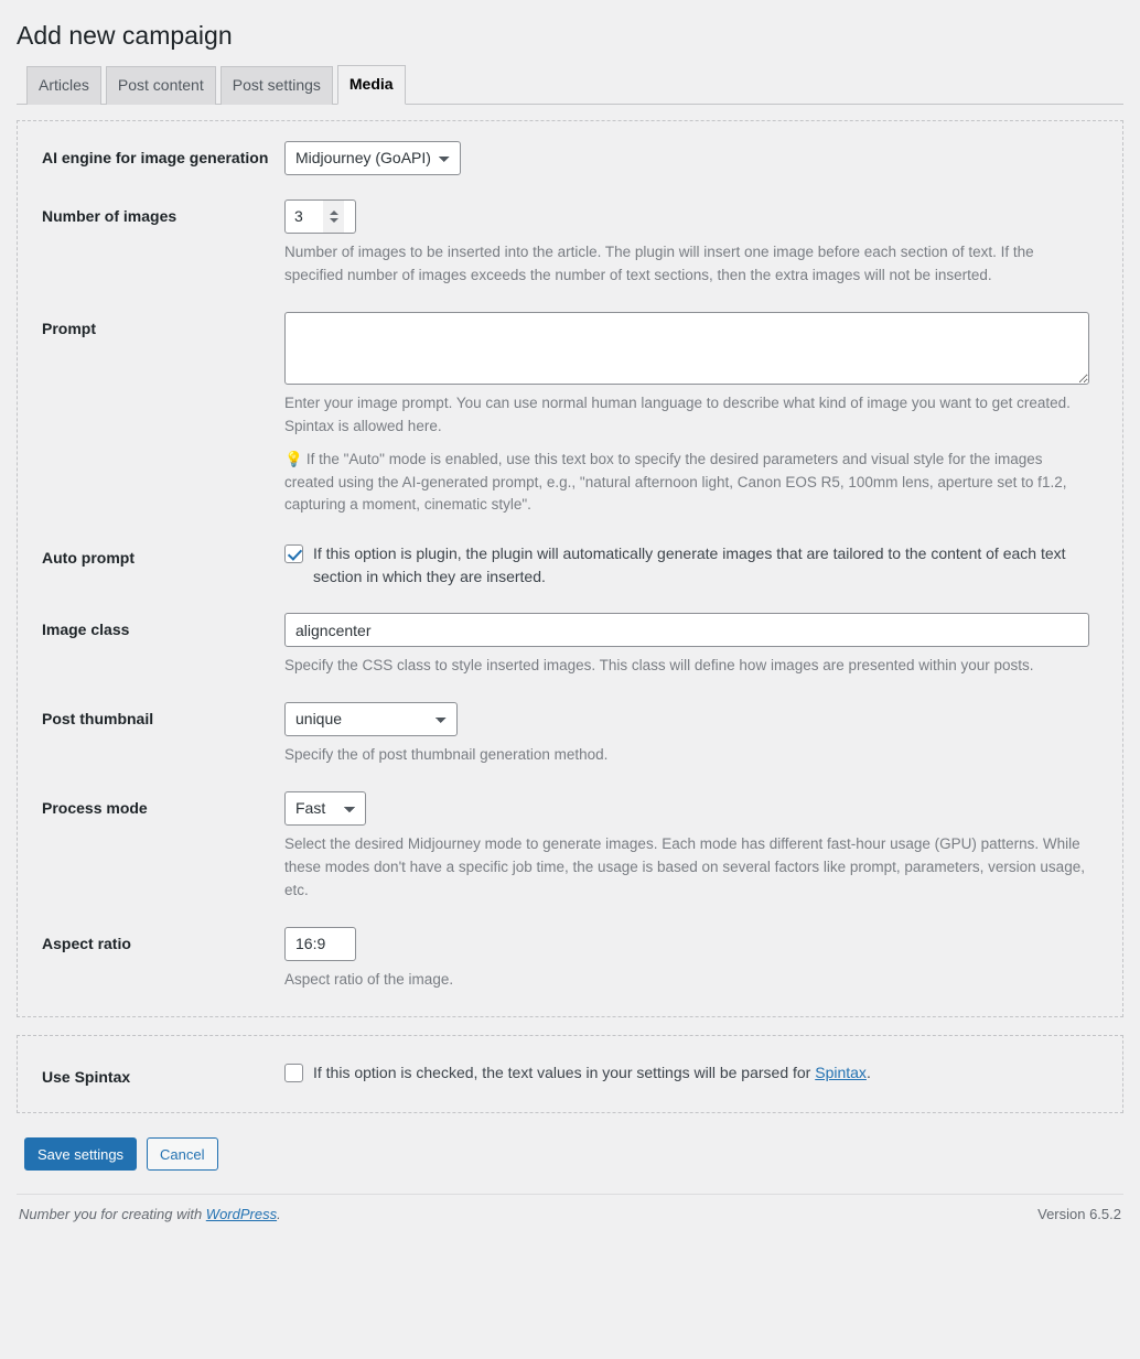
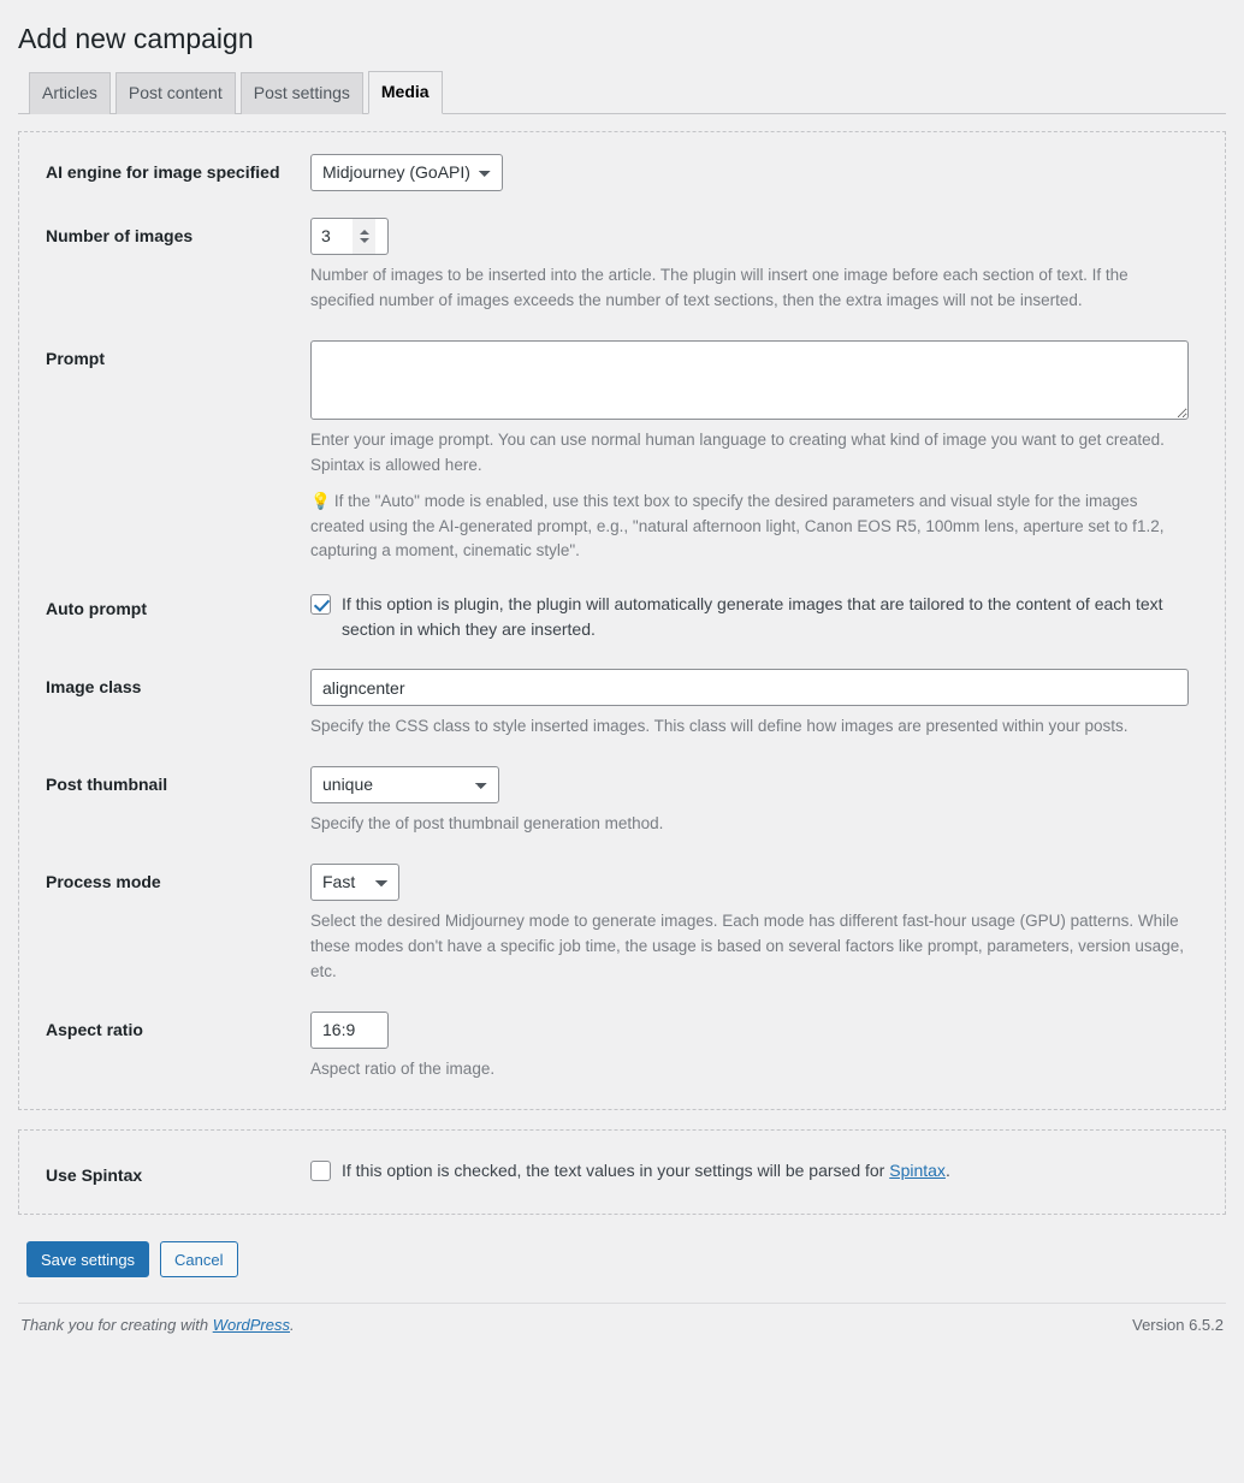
  Add new campaign
  Articles
  Post content
  Post settings
  Media
- AI engine for image generation
+ AI engine for image specified
  Midjourney (GoAPI)
  Number of images
  3
  Number of images to be inserted into the article. The plugin will insert one image before each section of text. If the specified number of images exceeds the number of text sections, then the extra images will not be inserted.
  Prompt
- Enter your image prompt. You can use normal human language to describe what kind of image you want to get created. Spintax is allowed here.
+ Enter your image prompt. You can use normal human language to creating what kind of image you want to get created. Spintax is allowed here.
  💡 If the "Auto" mode is enabled, use this text box to specify the desired parameters and visual style for the images created using the AI-generated prompt, e.g., "natural afternoon light, Canon EOS R5, 100mm lens, aperture set to f1.2, capturing a moment, cinematic style".
  Auto prompt
  If this option is plugin, the plugin will automatically generate images that are tailored to the content of each text section in which they are inserted.
  Image class
  aligncenter
  Specify the CSS class to style inserted images. This class will define how images are presented within your posts.
  Post thumbnail
  unique
  Specify the of post thumbnail generation method.
  Process mode
  Fast
  Select the desired Midjourney mode to generate images. Each mode has different fast-hour usage (GPU) patterns. While these modes don't have a specific job time, the usage is based on several factors like prompt, parameters, version usage, etc.
  Aspect ratio
  16:9
  Aspect ratio of the image.
  Use Spintax
  If this option is checked, the text values in your settings will be parsed for Spintax.
  Save settings
  Cancel
- Number you for creating with WordPress.
+ Thank you for creating with WordPress.
  Version 6.5.2
